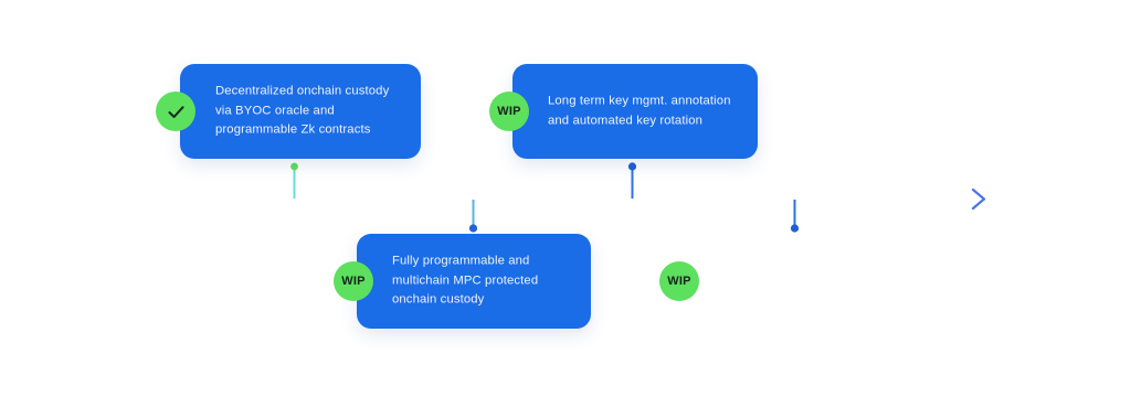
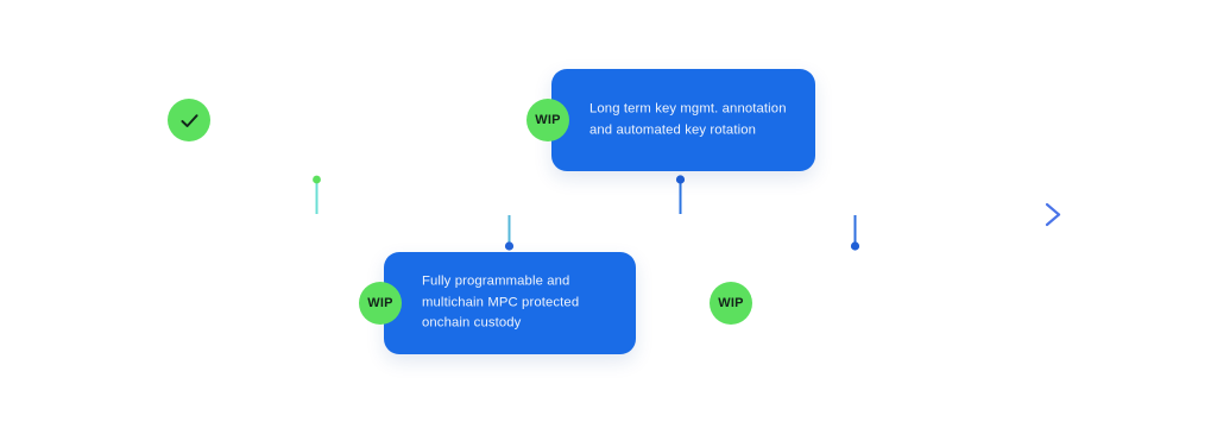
- Decentralized onchain custody
- via BYOC oracle and
- programmable Zk contracts
  Long term key mgmt. annotation
  and automated key rotation
  WIP
  Fully programmable and
  multichain MPC protected
  onchain custody
  WIP
  WIP
